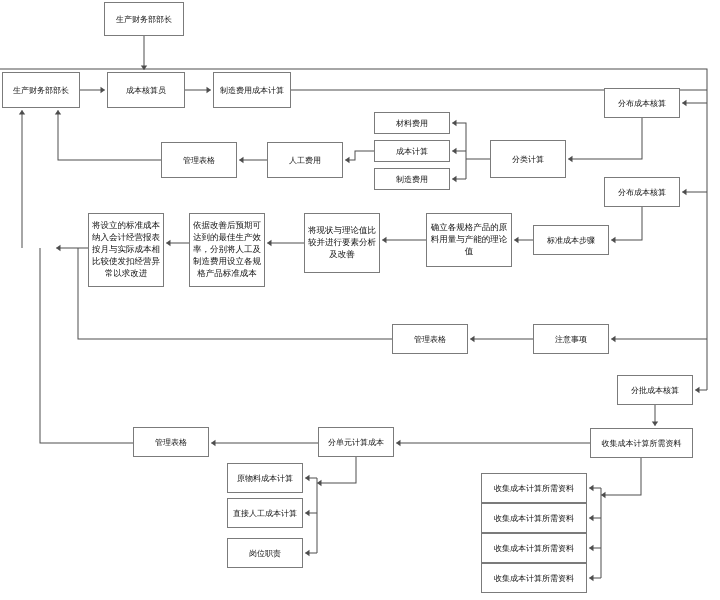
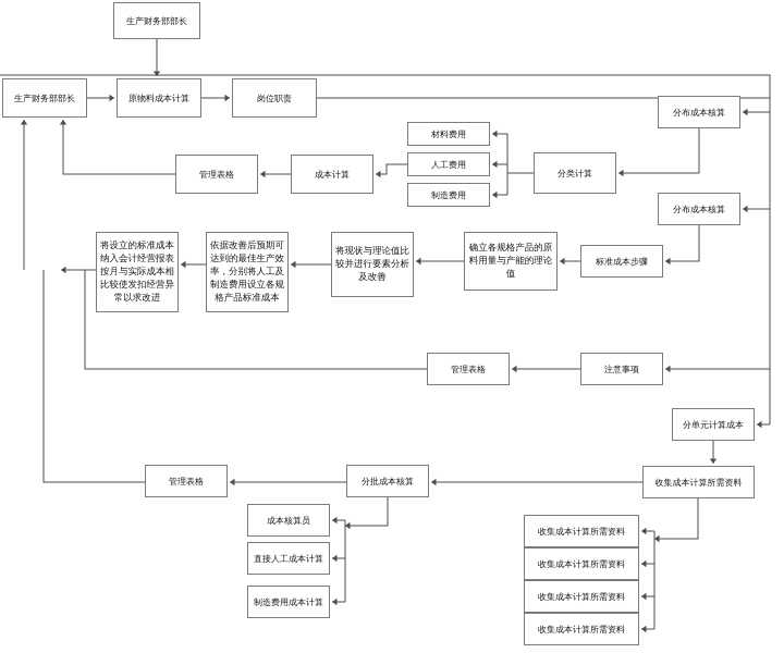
  生产财务部部长
  生产财务部部长
- 成本核算员
+ 原物料成本计算
- 制造费用成本计算
+ 岗位职责
  分布成本核算
  材料费用
- 成本计算
+ 人工费用
  制造费用
  管理表格
- 人工费用
+ 成本计算
  分类计算
  分布成本核算
  将设立的标准成本纳入会计经营报表按月与实际成本相比较使发扣经营异常以求改进
  依据改善后预期可达到的最佳生产效率，分别将人工及制造费用设立各规格产品标准成本
  将现状与理论值比较并进行要素分析及改善
  确立各规格产品的原料用量与产能的理论值
  标准成本步骤
  管理表格
  注意事项
- 分批成本核算
+ 分单元计算成本
  管理表格
- 分单元计算成本
+ 分批成本核算
  收集成本计算所需资料
- 原物料成本计算
+ 成本核算员
  直接人工成本计算
- 岗位职责
+ 制造费用成本计算
  收集成本计算所需资料
  收集成本计算所需资料
  收集成本计算所需资料
  收集成本计算所需资料
